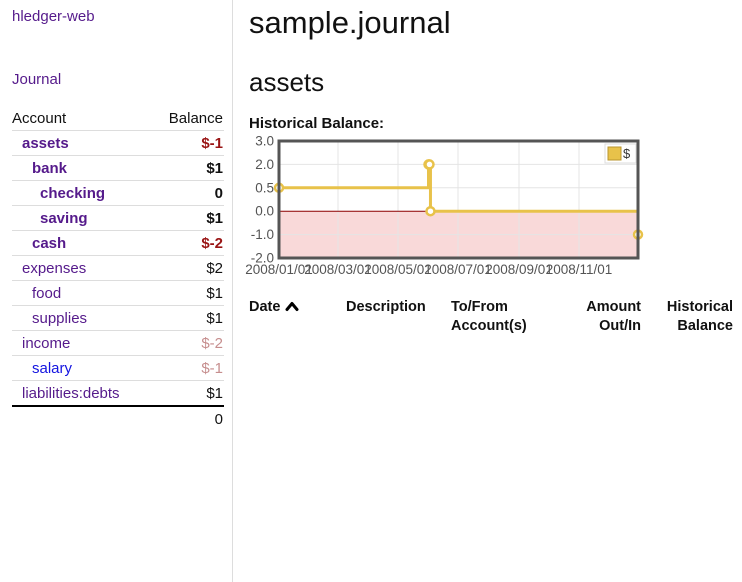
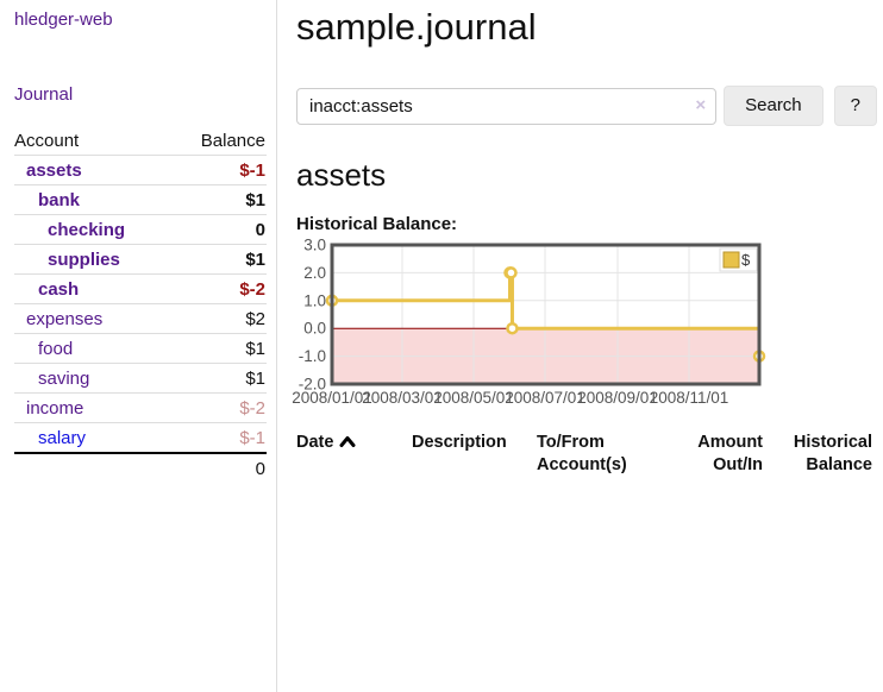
  hledger-web
  Journal
  Account	Balance
  assets	$-1
  bank	$1
  checking	0
- saving	$1
+ supplies	$1
  cash	$-2
  expenses	$2
  food	$1
- supplies	$1
+ saving	$1
  income	$-2
  salary	$-1
- liabilities:debts	$1
  	0
  sample.journal
+ inacct:assets
+ ×
+ Search
+ ?
  assets
  Historical Balance:
  3.0
  2.0
- 0.5
+ 1.0
  0.0
  -1.0
  -2.0
  2008/01/01
  2008/03/01
  2008/05/01
  2008/07/01
  2008/09/01
  2008/11/01
  $
  Date	Description	To/From Account(s)	Amount Out/In	Historical Balance
